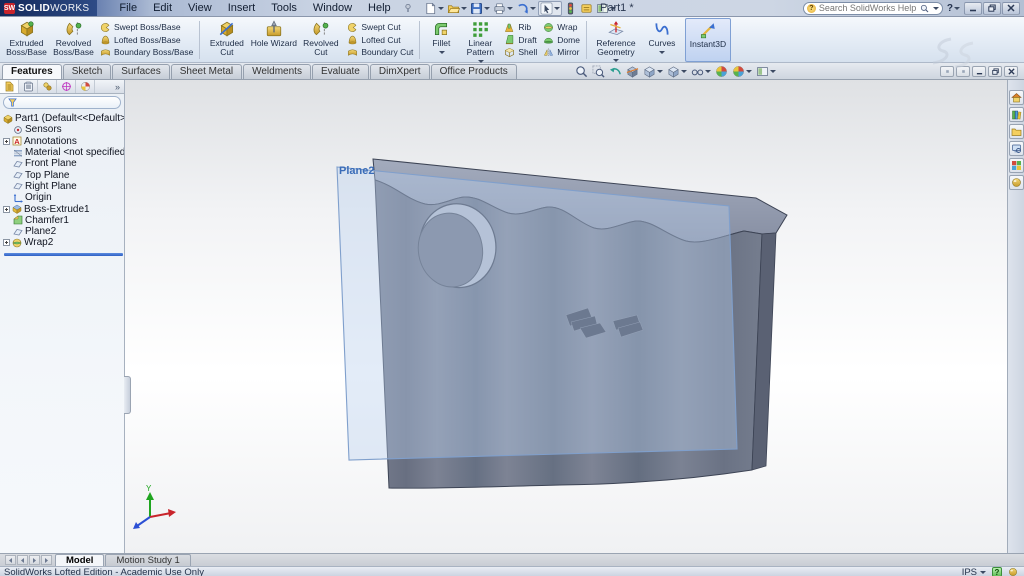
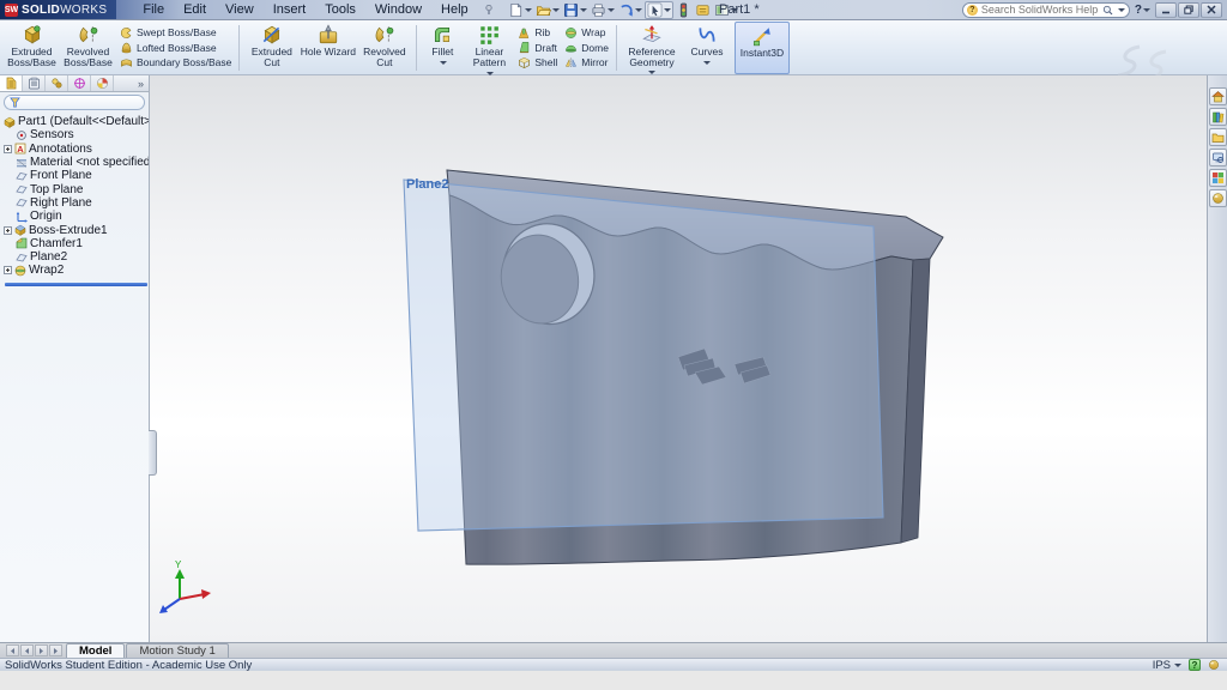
  SOLIDWORKS
  File
  Edit
  View
  Insert
  Tools
  Window
  Help
  Part1 *
  Search SolidWorks Help
  ?
  Extruded Boss/Base
  Revolved Boss/Base
  Swept Boss/Base
  Lofted Boss/Base
  Boundary Boss/Base
  Extruded Cut
  Hole Wizard
  Revolved Cut
- Swept Cut
- Lofted Cut
- Boundary Cut
  Fillet
  Linear Pattern
  Rib
  Draft
  Shell
  Wrap
  Dome
  Mirror
  Reference Geometry
  Curves
  Instant3D
- Features
- Sketch
- Surfaces
- Sheet Metal
- Weldments
- Evaluate
- DimXpert
- Office Products
  Y
  Plane2
  »
  Part1 (Default<<Default>
  Sensors
  Annotations
  Material <not specified
  Front Plane
  Top Plane
  Right Plane
  Origin
  Boss-Extrude1
  Chamfer1
  Plane2
  Wrap2
  Model
  Motion Study 1
- SolidWorks Lofted Edition - Academic Use Only
+ SolidWorks Student Edition - Academic Use Only
  IPS
  ?
